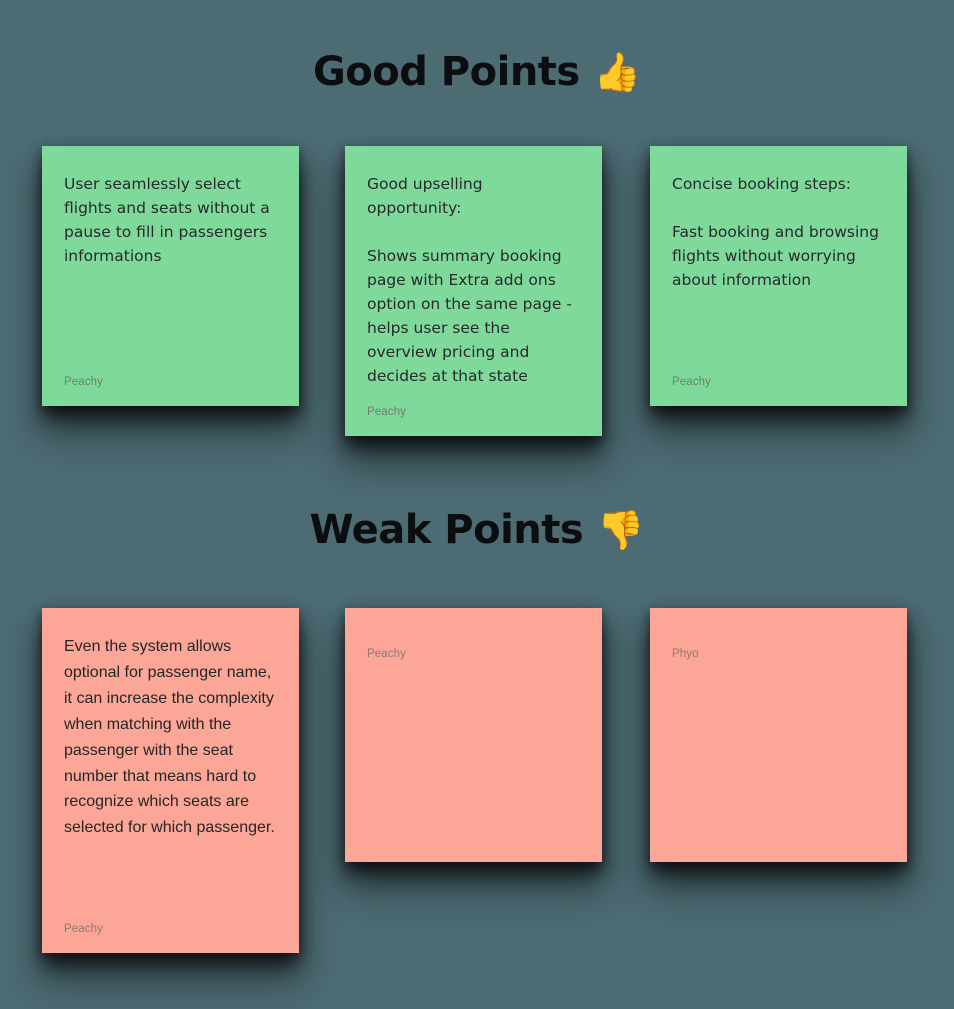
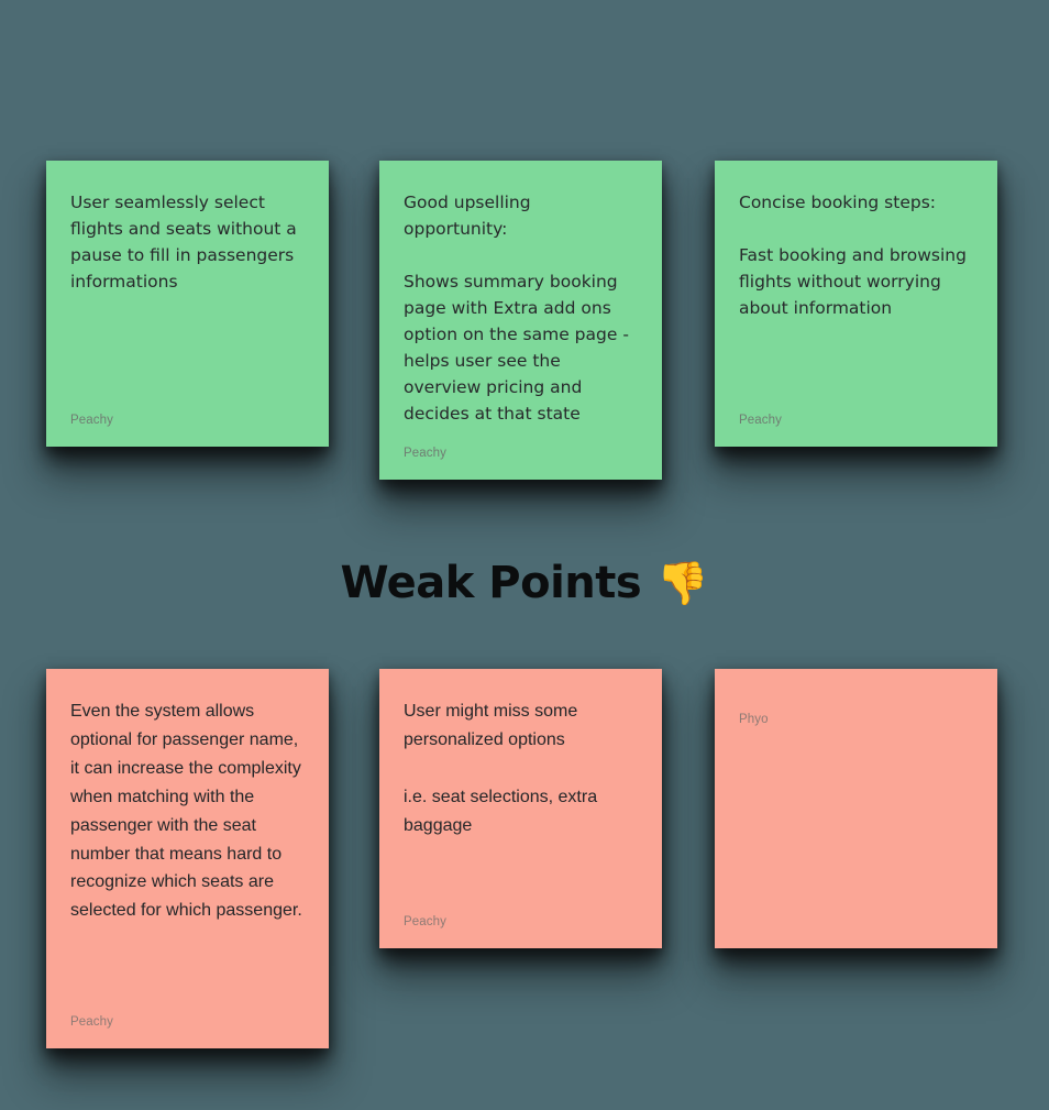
- Good Points
- 👍
  User seamlessly select flights and seats without a pause to fill in passengers informations
  Peachy
  Good upselling opportunity:
  Shows summary booking page with Extra add ons option on the same page - helps user see the overview pricing and decides at that state
  Peachy
  Concise booking steps:
  Fast booking and browsing flights without worrying about information
  Peachy
  Weak Points
  👎
  Even the system allows optional for passenger name, it can increase the complexity when matching with the passenger with the seat number that means hard to recognize which seats are selected for which passenger.
  Peachy
+ User might miss some personalized options
+ i.e. seat selections, extra baggage
  Peachy
  Phyo
